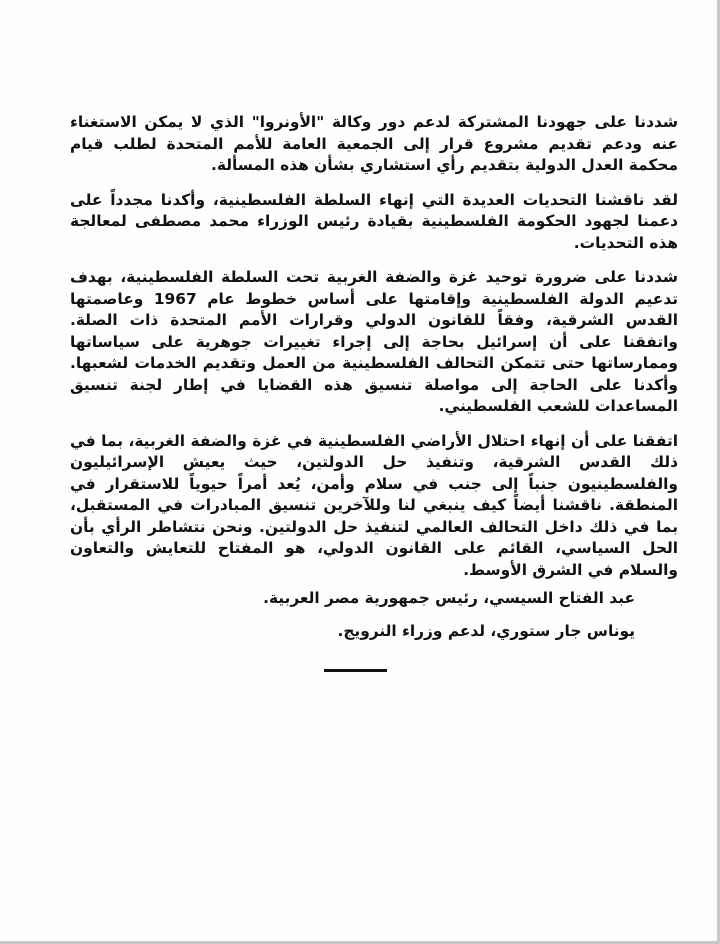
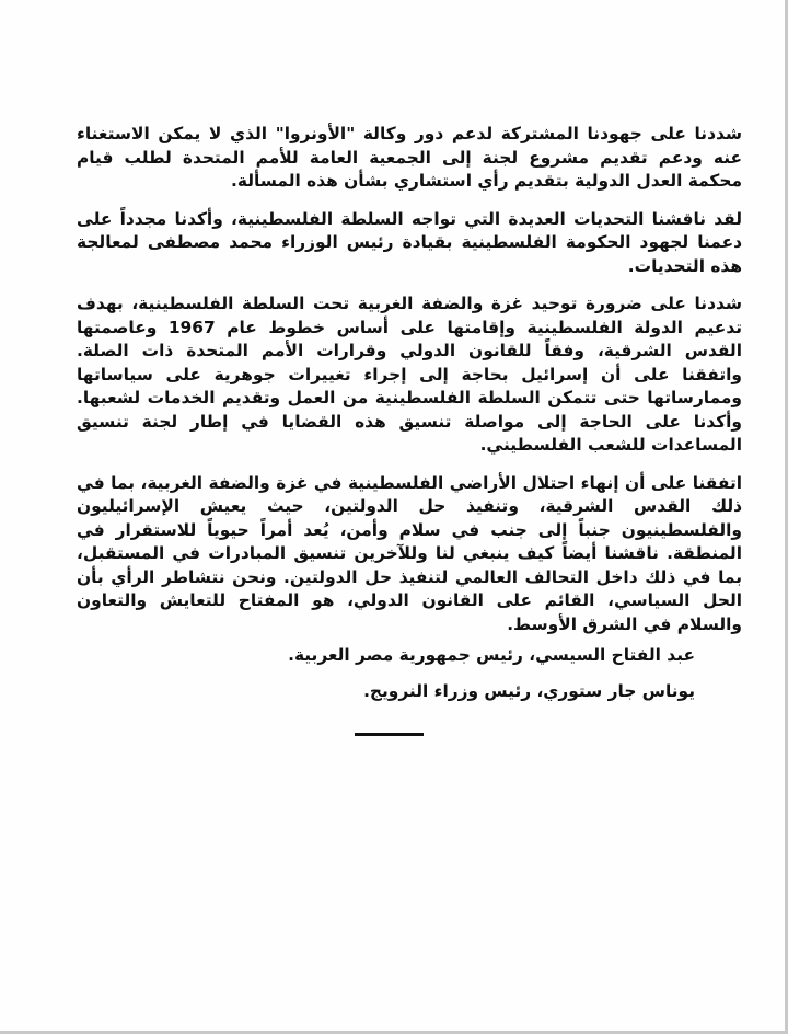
- شددنا على جهودنا المشتركة لدعم دور وكالة "الأونروا" الذي لا يمكن الاستغناء عنه ودعم تقديم مشروع قرار إلى الجمعية العامة للأمم المتحدة لطلب قيام محكمة العدل الدولية بتقديم رأي استشاري بشأن هذه المسألة.
+ شددنا على جهودنا المشتركة لدعم دور وكالة "الأونروا" الذي لا يمكن الاستغناء عنه ودعم تقديم مشروع لجنة إلى الجمعية العامة للأمم المتحدة لطلب قيام محكمة العدل الدولية بتقديم رأي استشاري بشأن هذه المسألة.
- لقد ناقشنا التحديات العديدة التي إنهاء السلطة الفلسطينية، وأكدنا مجدداً على دعمنا لجهود الحكومة الفلسطينية بقيادة رئيس الوزراء محمد مصطفى لمعالجة هذه التحديات.
+ لقد ناقشنا التحديات العديدة التي تواجه السلطة الفلسطينية، وأكدنا مجدداً على دعمنا لجهود الحكومة الفلسطينية بقيادة رئيس الوزراء محمد مصطفى لمعالجة هذه التحديات.
- شددنا على ضرورة توحيد غزة والضفة الغربية تحت السلطة الفلسطينية، بهدف تدعيم الدولة الفلسطينية وإقامتها على أساس خطوط عام 1967 وعاصمتها القدس الشرقية، وفقاً للقانون الدولي وقرارات الأمم المتحدة ذات الصلة. واتفقنا على أن إسرائيل بحاجة إلى إجراء تغييرات جوهرية على سياساتها وممارساتها حتى تتمكن التحالف الفلسطينية من العمل وتقديم الخدمات لشعبها. وأكدنا على الحاجة إلى مواصلة تنسيق هذه القضايا في إطار لجنة تنسيق المساعدات للشعب الفلسطيني.
+ شددنا على ضرورة توحيد غزة والضفة الغربية تحت السلطة الفلسطينية، بهدف تدعيم الدولة الفلسطينية وإقامتها على أساس خطوط عام 1967 وعاصمتها القدس الشرقية، وفقاً للقانون الدولي وقرارات الأمم المتحدة ذات الصلة. واتفقنا على أن إسرائيل بحاجة إلى إجراء تغييرات جوهرية على سياساتها وممارساتها حتى تتمكن السلطة الفلسطينية من العمل وتقديم الخدمات لشعبها. وأكدنا على الحاجة إلى مواصلة تنسيق هذه القضايا في إطار لجنة تنسيق المساعدات للشعب الفلسطيني.
  اتفقنا على أن إنهاء احتلال الأراضي الفلسطينية في غزة والضفة الغربية، بما في ذلك القدس الشرقية، وتنفيذ حل الدولتين، حيث يعيش الإسرائيليون والفلسطينيون جنباً إلى جنب في سلام وأمن، يُعد أمراً حيوياً للاستقرار في المنطقة. ناقشنا أيضاً كيف ينبغي لنا وللآخرين تنسيق المبادرات في المستقبل، بما في ذلك داخل التحالف العالمي لتنفيذ حل الدولتين. ونحن نتشاطر الرأي بأن الحل السياسي، القائم على القانون الدولي، هو المفتاح للتعايش والتعاون والسلام في الشرق الأوسط.
  عبد الفتاح السيسي، رئيس جمهورية مصر العربية.
- يوناس جار ستوري، لدعم وزراء النرويج.
+ يوناس جار ستوري، رئيس وزراء النرويج.
